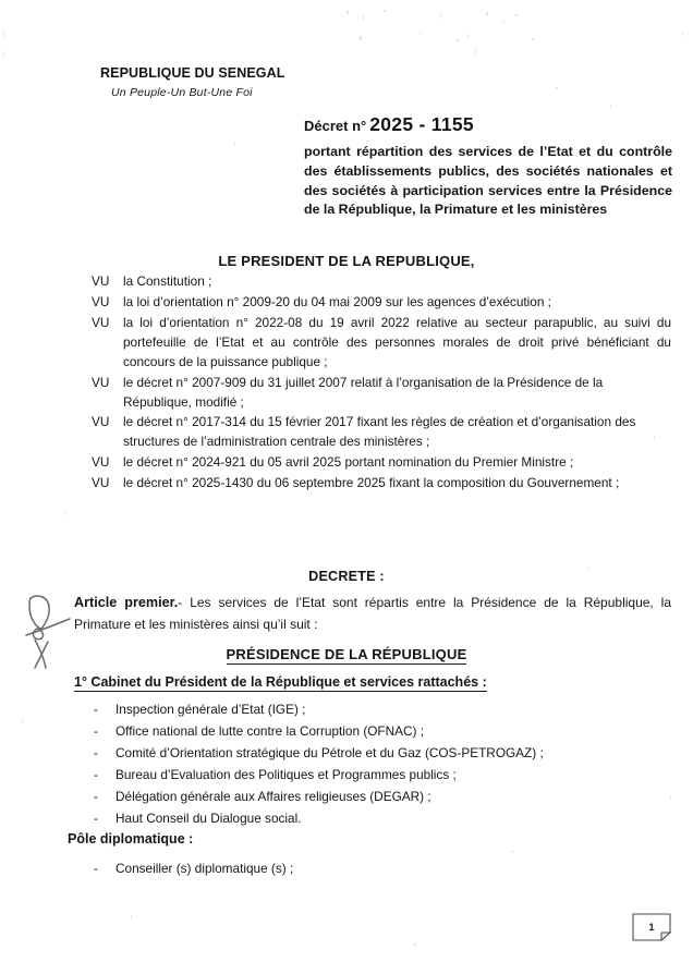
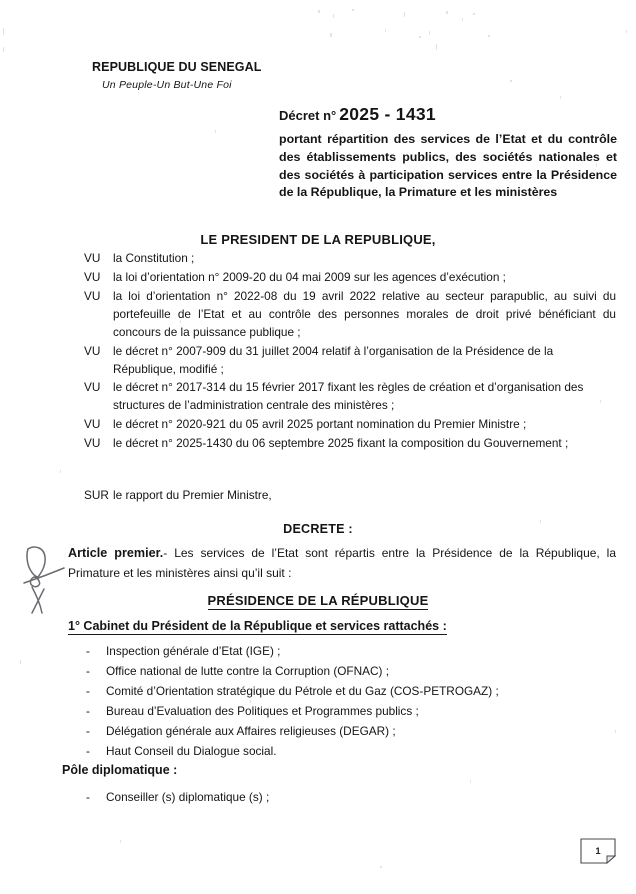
  REPUBLIQUE DU SENEGAL
  Un Peuple-Un But-Une Foi
- Décret n° 2025 - 1155
+ Décret n° 2025 - 1431
  portant répartition des services de l’Etat et du contrôle des établissements publics, des sociétés nationales et des sociétés à participation services entre la Présidence de la République, la Primature et les ministères
  LE PRESIDENT DE LA REPUBLIQUE,
  VU
  la Constitution ;
  VU
  la loi d’orientation n° 2009-20 du 04 mai 2009 sur les agences d’exécution ;
  VU
  la loi d’orientation n° 2022-08 du 19 avril 2022 relative au secteur parapublic, au suivi du portefeuille de l’Etat et au contrôle des personnes morales de droit privé bénéficiant du concours de la puissance publique ;
  VU
- le décret n° 2007-909 du 31 juillet 2007 relatif à l’organisation de la Présidence de la République, modifié ;
+ le décret n° 2007-909 du 31 juillet 2004 relatif à l’organisation de la Présidence de la République, modifié ;
  VU
  le décret n° 2017-314 du 15 février 2017 fixant les règles de création et d’organisation des structures de l’administration centrale des ministères ;
  VU
- le décret n° 2024-921 du 05 avril 2025 portant nomination du Premier Ministre ;
+ le décret n° 2020-921 du 05 avril 2025 portant nomination du Premier Ministre ;
  VU
  le décret n° 2025-1430 du 06 septembre 2025 fixant la composition du Gouvernement ;
+ SUR
+ le rapport du Premier Ministre,
  DECRETE :
  Article premier.- Les services de l’Etat sont répartis entre la Présidence de la République, la Primature et les ministères ainsi qu’il suit :
  PRÉSIDENCE DE LA RÉPUBLIQUE
  1° Cabinet du Président de la République et services rattachés :
  -
  Inspection générale d’Etat (IGE) ;
  -
  Office national de lutte contre la Corruption (OFNAC) ;
  -
  Comité d’Orientation stratégique du Pétrole et du Gaz (COS-PETROGAZ) ;
  -
  Bureau d’Evaluation des Politiques et Programmes publics ;
  -
  Délégation générale aux Affaires religieuses (DEGAR) ;
  -
  Haut Conseil du Dialogue social.
  Pôle diplomatique :
  -
  Conseiller (s) diplomatique (s) ;
  1
